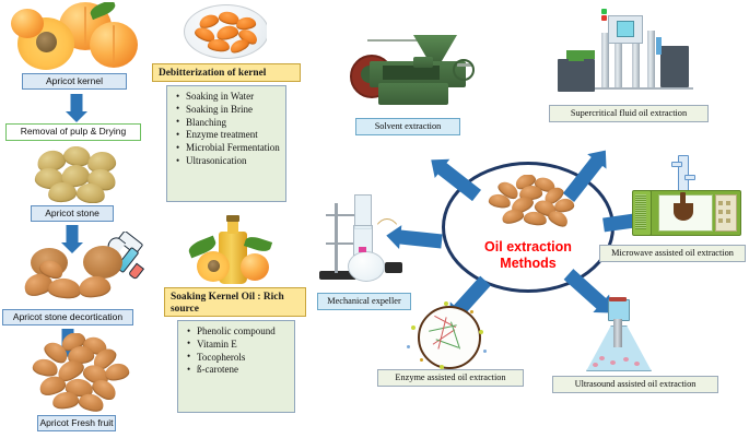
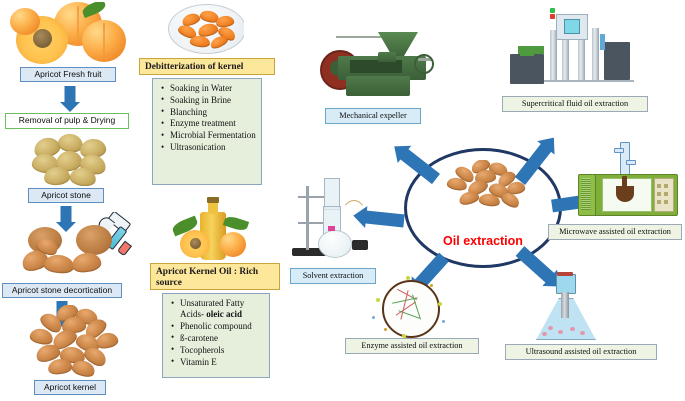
- Apricot kernel
+ Apricot Fresh fruit
  Removal of pulp & Drying
  Apricot stone
  Apricot stone decortication
- Apricot Fresh fruit
+ Apricot kernel
  Debitterization of kernel
  Soaking in Water
  Soaking in Brine
  Blanching
  Enzyme treatment
  Microbial Fermentation
  Ultrasonication
- Soaking Kernel Oil : Rich source
+ Apricot Kernel Oil : Rich source
+ Unsaturated Fatty Acids- oleic acid
  Phenolic compound
- Vitamin E
+ ß-carotene
  Tocopherols
- ß-carotene
+ Vitamin E
  Oil extraction
- Methods
- Solvent extraction
+ Mechanical expeller
  Supercritical fluid oil extraction
  Microwave assisted oil extraction
  Ultrasound assisted oil extraction
  Enzyme assisted oil extraction
- Mechanical expeller
+ Solvent extraction
